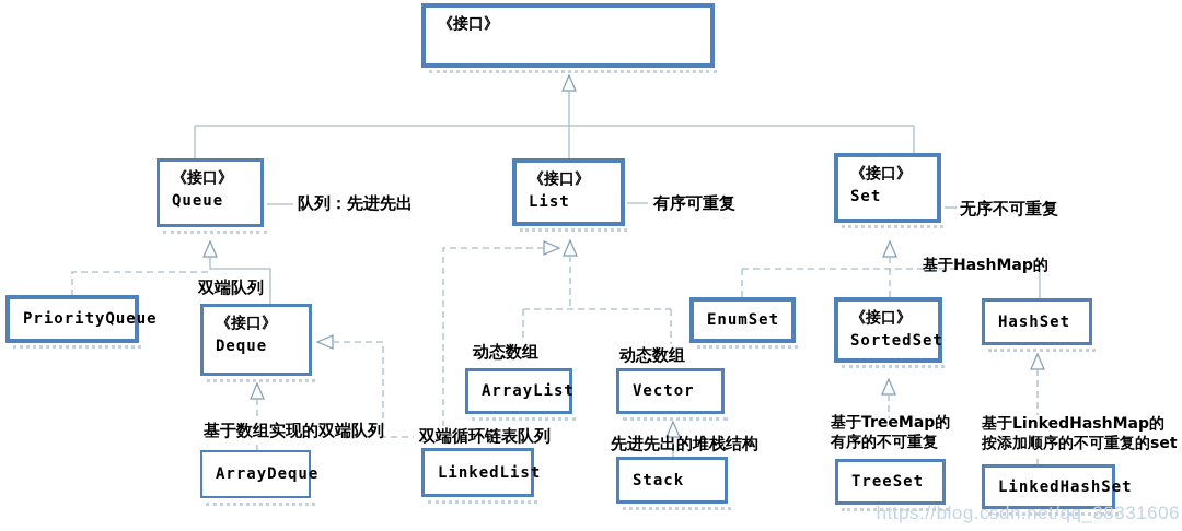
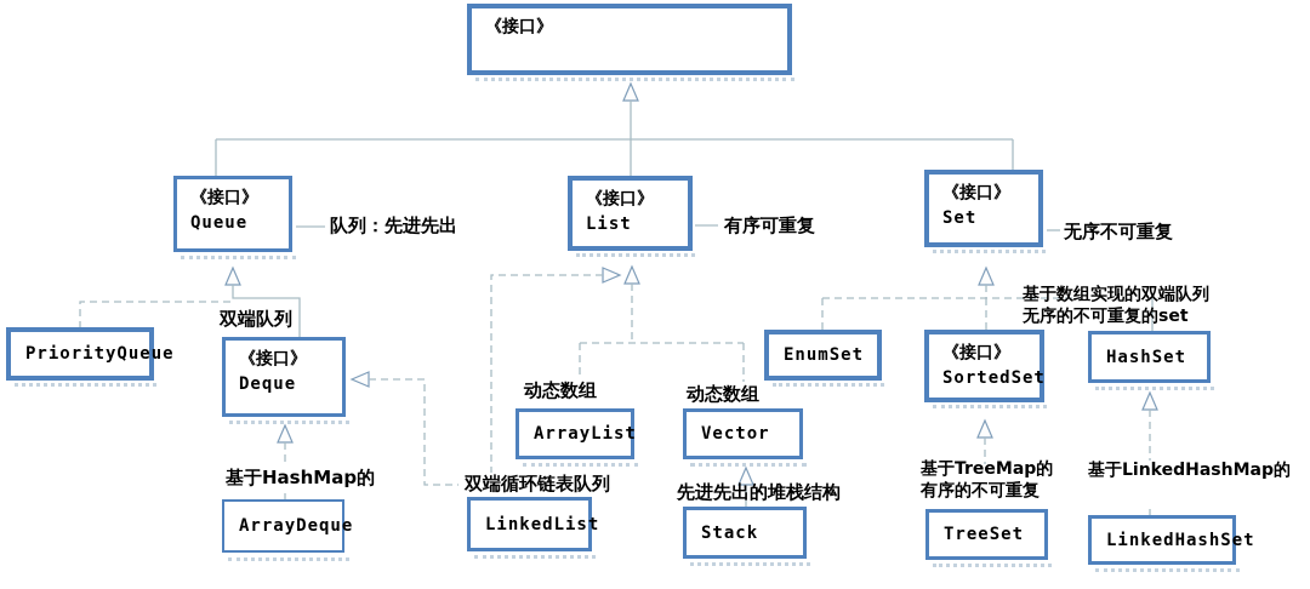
  《接口》
  《接口》
  Queue
  《接口》
  List
  《接口》
  Set
  PriorityQueue
  《接口》
  Deque
  EnumSet
  《接口》
  SortedSet
  HashSet
  ArrayList
  Vector
  ArrayDeque
  LinkedList
  Stack
  TreeSet
  LinkedHashSet
  队列：先进先出
  有序可重复
  无序不可重复
  双端队列
- 基于HashMap的
+ 基于数组实现的双端队列
+ 无序的不可重复的set
  动态数组
  动态数组
- 基于数组实现的双端队列
+ 基于HashMap的
  双端循环链表队列
  先进先出的堆栈结构
  基于TreeMap的
  有序的不可重复
  基于LinkedHashMap的
- 按添加顺序的不可重复的set
- https://blog.csdn.net/qq_38331606
